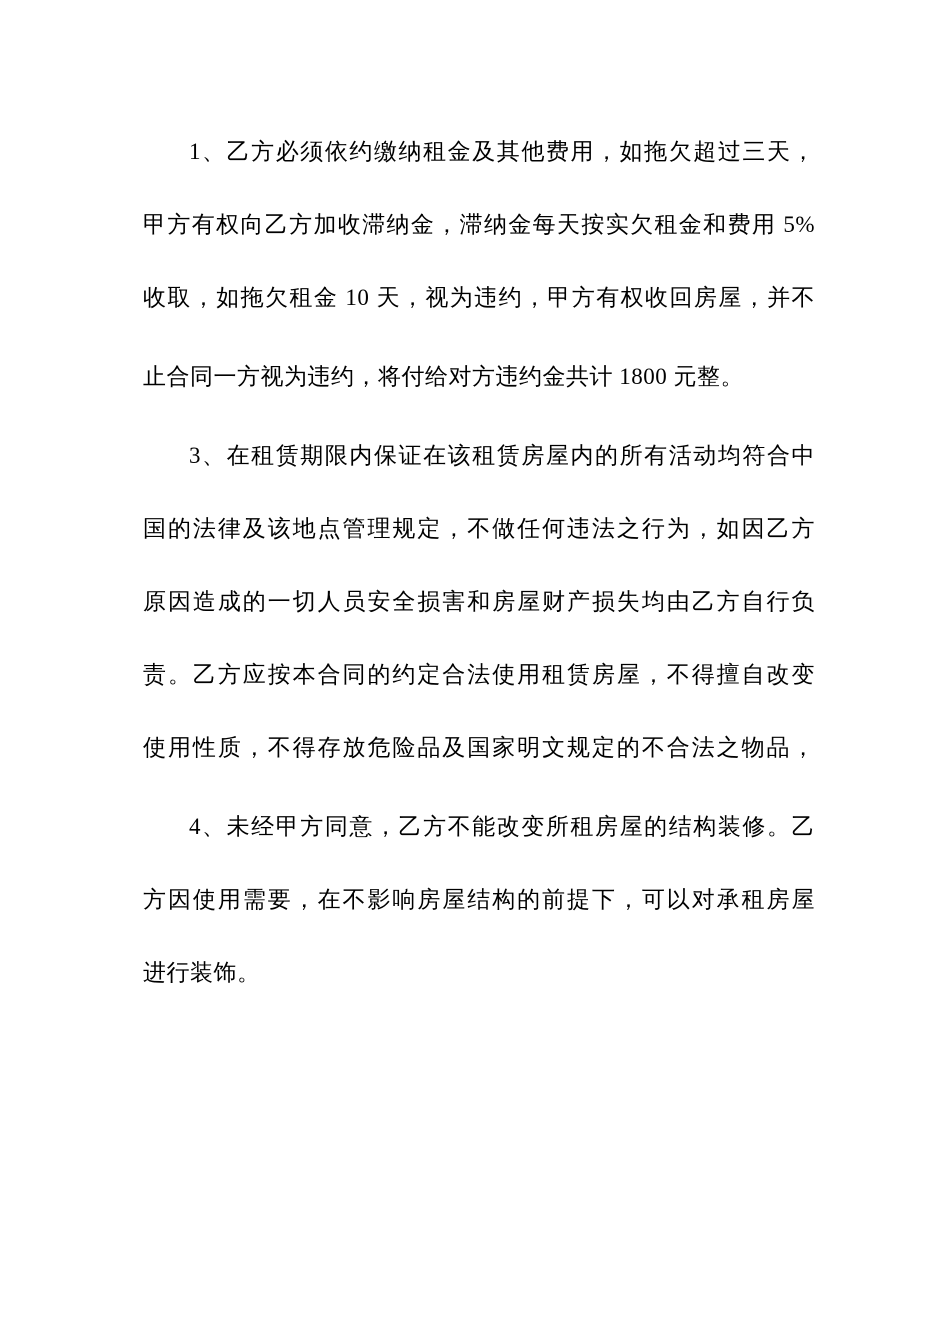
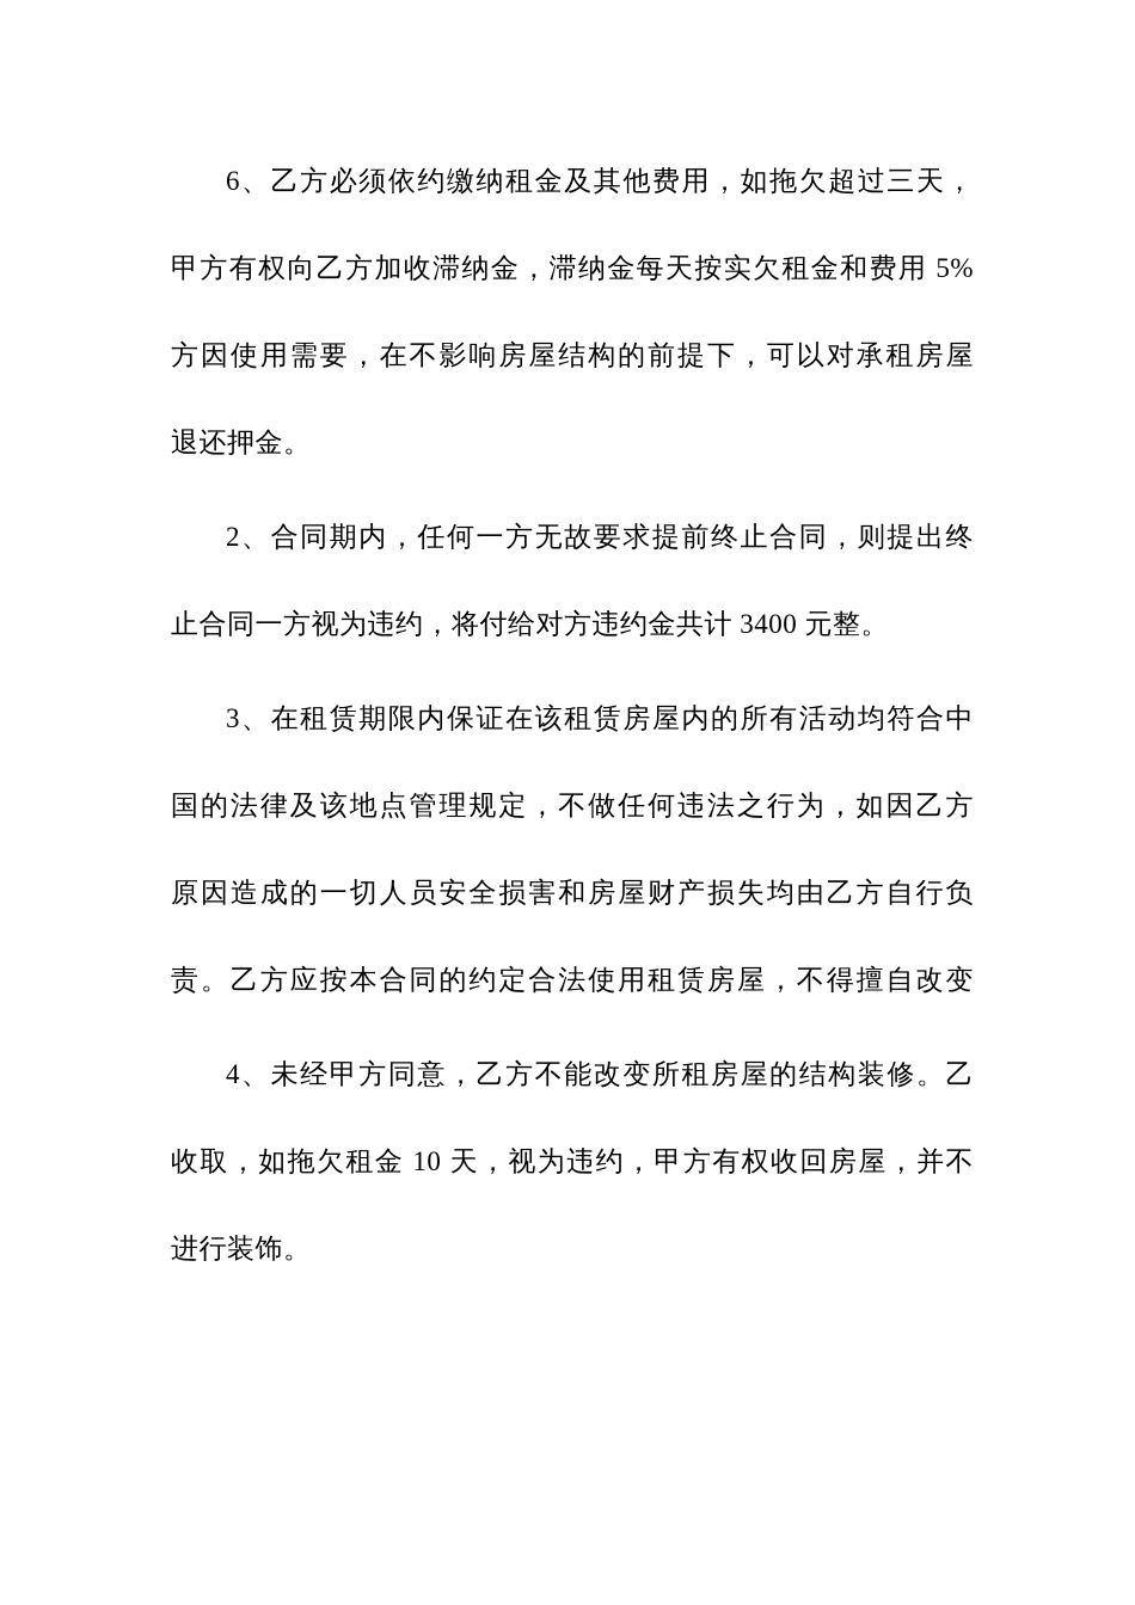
- 1、乙方必须依约缴纳租金及其他费用，如拖欠超过三天，
+ 6、乙方必须依约缴纳租金及其他费用，如拖欠超过三天，
  甲方有权向乙方加收滞纳金，滞纳金每天按实欠租金和费用 5%
- 收取，如拖欠租金 10 天，视为违约，甲方有权收回房屋，并不
+ 方因使用需要，在不影响房屋结构的前提下，可以对承租房屋
+ 退还押金。
+ 2、合同期内，任何一方无故要求提前终止合同，则提出终
- 止合同一方视为违约，将付给对方违约金共计 1800 元整。
+ 止合同一方视为违约，将付给对方违约金共计 3400 元整。
  3、在租赁期限内保证在该租赁房屋内的所有活动均符合中
  国的法律及该地点管理规定，不做任何违法之行为，如因乙方
  原因造成的一切人员安全损害和房屋财产损失均由乙方自行负
  责。乙方应按本合同的约定合法使用租赁房屋，不得擅自改变
- 使用性质，不得存放危险品及国家明文规定的不合法之物品，
  4、未经甲方同意，乙方不能改变所租房屋的结构装修。乙
- 方因使用需要，在不影响房屋结构的前提下，可以对承租房屋
+ 收取，如拖欠租金 10 天，视为违约，甲方有权收回房屋，并不
  进行装饰。
